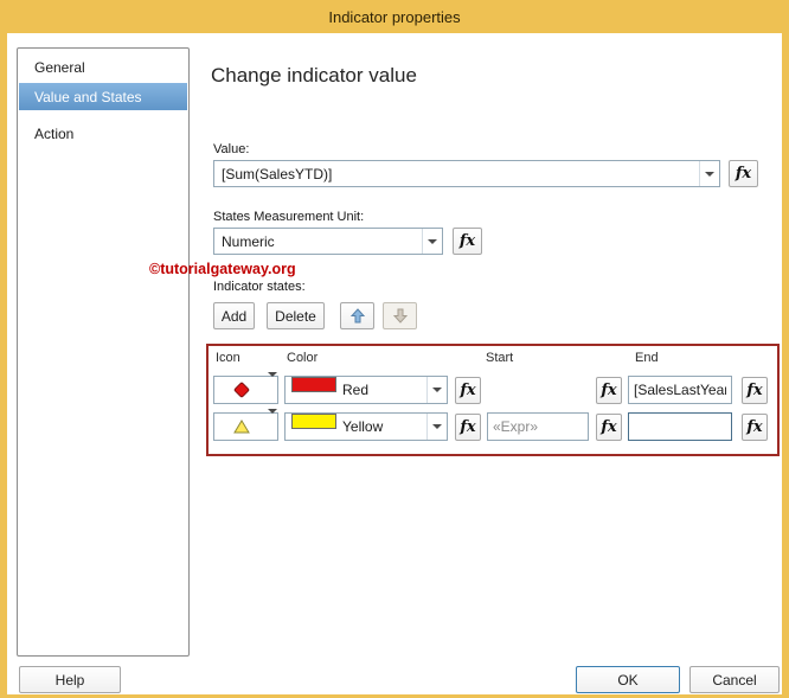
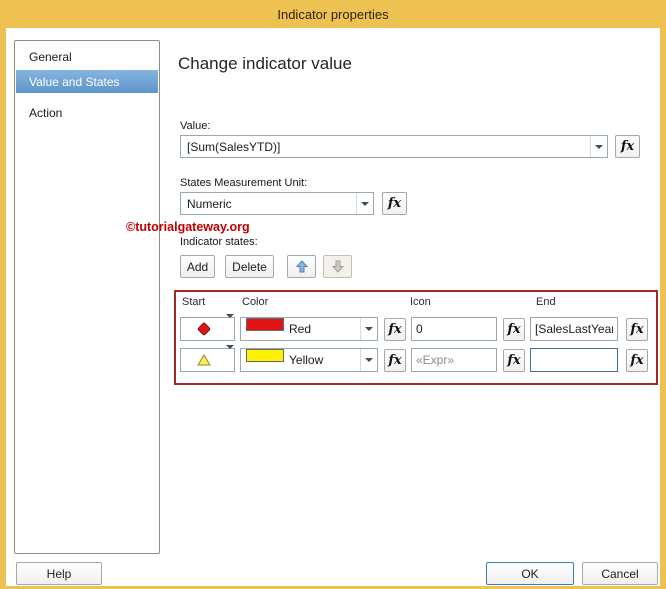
  Indicator properties
  General
  Value and States
  Action
  Change indicator value
  Value:
  [Sum(SalesYTD)]
  fx
  States Measurement Unit:
  Numeric
  fx
  ©tutorialgateway.org
  Indicator states:
  Add
  Delete
- Icon
+ Start
  Color
- Start
+ Icon
  End
  Red
  fx
+ 0
  fx
  [SalesLastYea
  fx
  Yellow
  fx
  «Expr»
  fx
  fx
  Help
  OK
  Cancel
